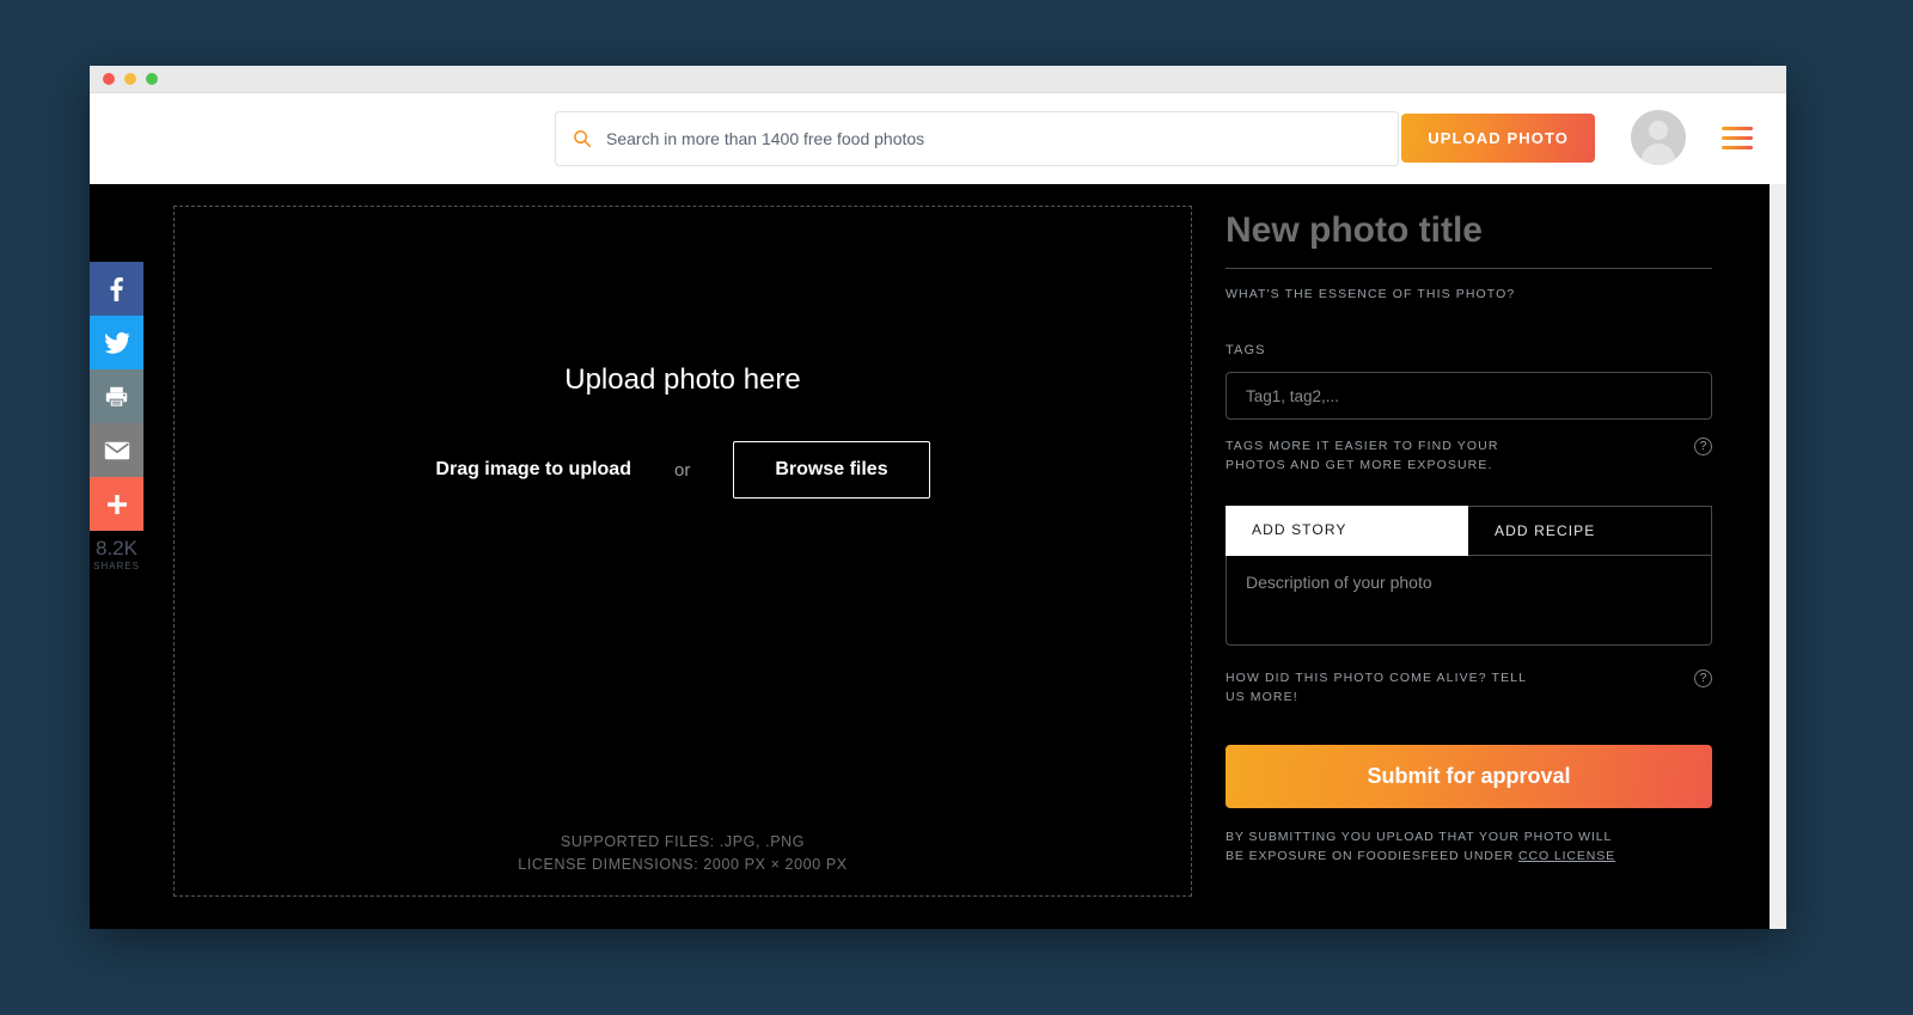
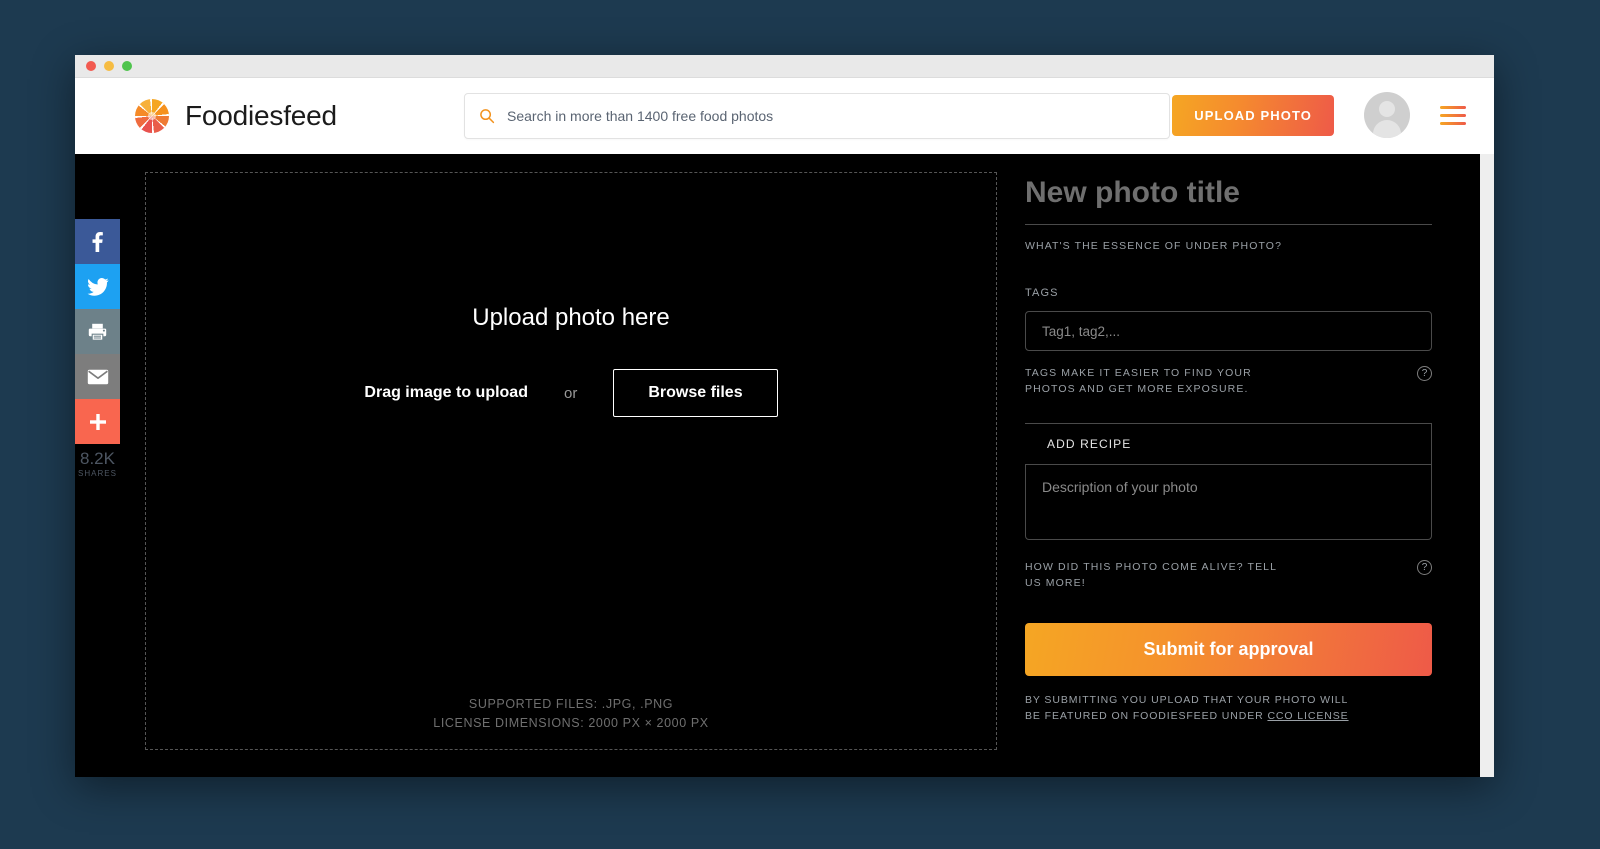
+ Foodiesfeed
  Search in more than 1400 free food photos
  UPLOAD PHOTO
  8.2K
  SHARES
  Upload photo here
  Drag image to upload
  or
  Browse files
  SUPPORTED FILES: .JPG, .PNG
  LICENSE DIMENSIONS: 2000 PX × 2000 PX
  New photo title
- WHAT'S THE ESSENCE OF THIS PHOTO?
+ WHAT'S THE ESSENCE OF UNDER PHOTO?
  TAGS
  Tag1, tag2,...
- TAGS MORE IT EASIER TO FIND YOUR PHOTOS AND GET MORE EXPOSURE.
+ TAGS MAKE IT EASIER TO FIND YOUR PHOTOS AND GET MORE EXPOSURE.
  ?
- ADD STORY
  ADD RECIPE
  Description of your photo
  HOW DID THIS PHOTO COME ALIVE? TELL US MORE!
  ?
  Submit for approval
  BY SUBMITTING YOU UPLOAD THAT YOUR PHOTO WILL
- BE EXPOSURE ON FOODIESFEED UNDER CCO LICENSE
+ BE FEATURED ON FOODIESFEED UNDER CCO LICENSE
